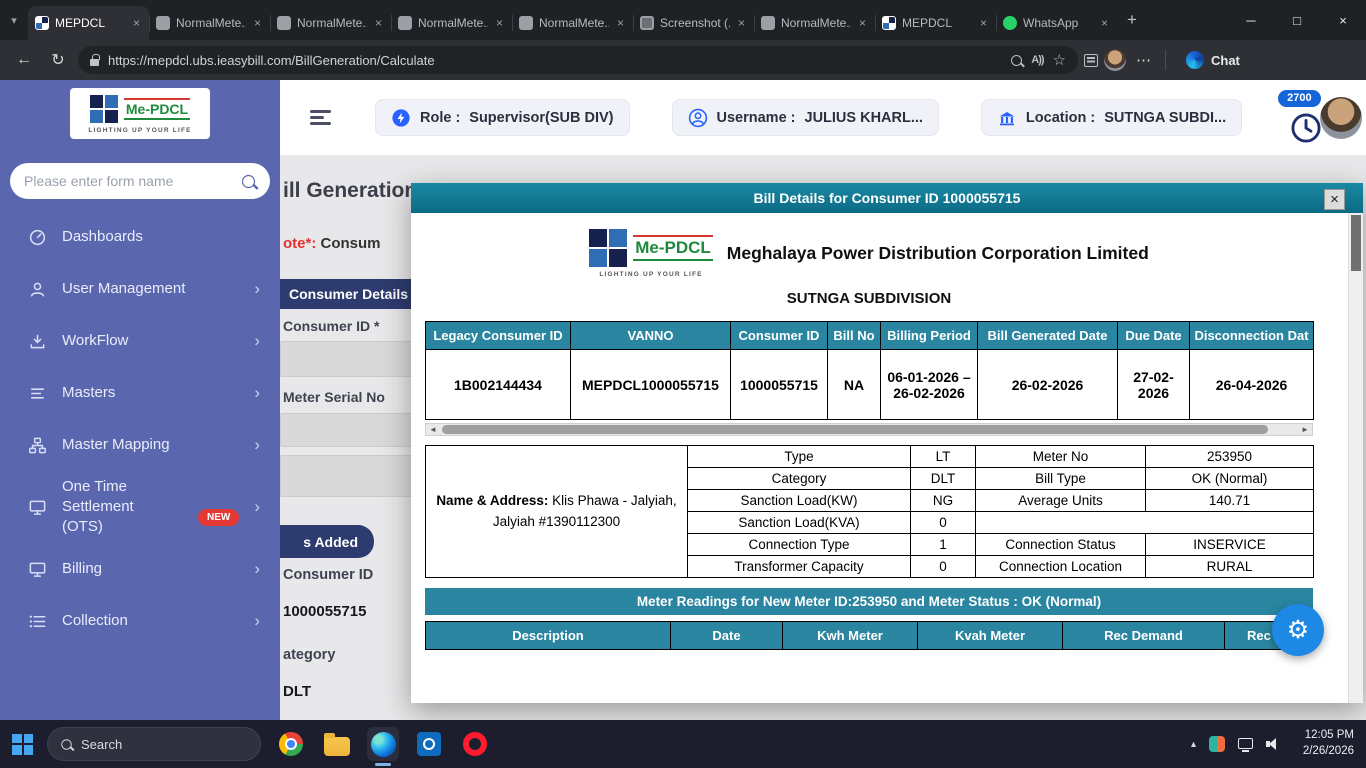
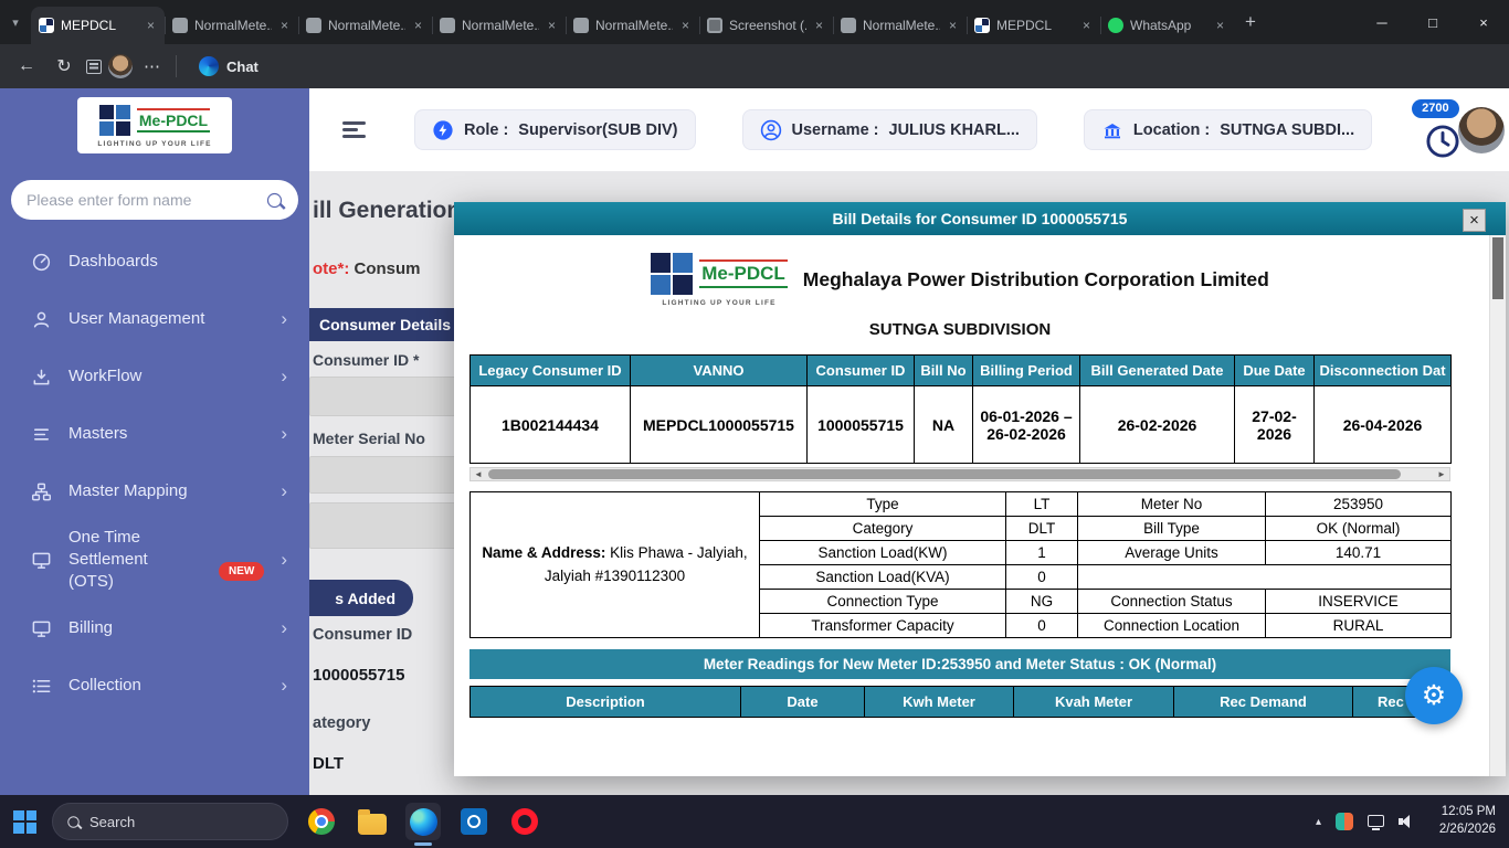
  ▾
  MEPDCL
  ×
  NormalMete.
  ×
  NormalMete.
  ×
  NormalMete.
  ×
  NormalMete.
  ×
  Screenshot (.
  ×
  NormalMete.
  ×
  MEPDCL
  ×
  WhatsApp
  ×
  +
  ─
  □
  ×
  ←
  ↻
- https://mepdcl.ubs.ieasybill.com/BillGeneration/Calculate
- A))
- ☆
  ⋯
  Chat
  Me-PDCL
  Please enter form name
  Dashboards
  User Management
  ›
  WorkFlow
  ›
  Masters
  ›
  Master Mapping
  ›
  One Time Settlement (OTS)
  NEW
  ›
  Billing
  ›
  Collection
  ›
  Role :
  Supervisor(SUB DIV)
  Username :
  JULIUS KHARL...
  Location :
  SUTNGA SUBDI...
  2700
  ill Generatio
  ote*: Consum
  Consumer Details
  Consumer ID *
  Meter Serial No
  s Added
  Consumer ID
  1000055715
  ategory
  DLT
  Bill Details for Consumer ID 1000055715
  ×
  Me-PDCL
  Meghalaya Power Distribution Corporation Limited
  SUTNGA SUBDIVISION
  Legacy Consumer ID	VANNO	Consumer ID	Bill No	Billing Period	Bill Generated Date	Due Date	Disconnection Dat
  1B002144434	MEPDCL1000055715	1000055715	NA	06-01-2026 – 26-02-2026	26-02-2026	27-02-2026	26-04-2026
  ◄
  ►
  Name & Address: Klis Phawa - Jalyiah, Jalyiah #1390112300	Type	LT	Meter No	253950
  Category	DLT	Bill Type	OK (Normal)
- Sanction Load(KW)	NG	Average Units	140.71
+ Sanction Load(KW)	1	Average Units	140.71
  Sanction Load(KVA)	0
- Connection Type	1	Connection Status	INSERVICE
+ Connection Type	NG	Connection Status	INSERVICE
  Transformer Capacity	0	Connection Location	RURAL
  Meter Readings for New Meter ID:253950 and Meter Status : OK (Normal)
  Description	Date	Kwh Meter	Kvah Meter	Rec Demand	Rec
  ⚙
  Search
  ▴
  12:05 PM
  2/26/2026
